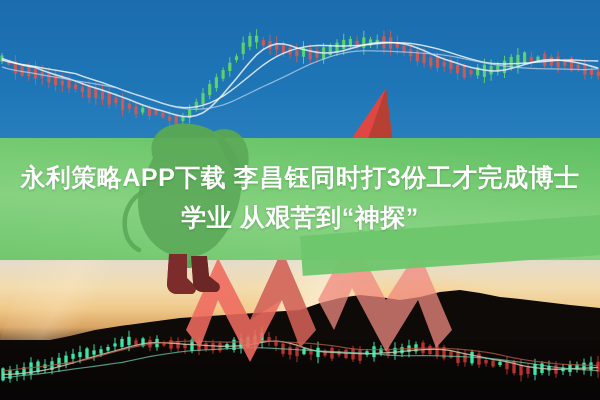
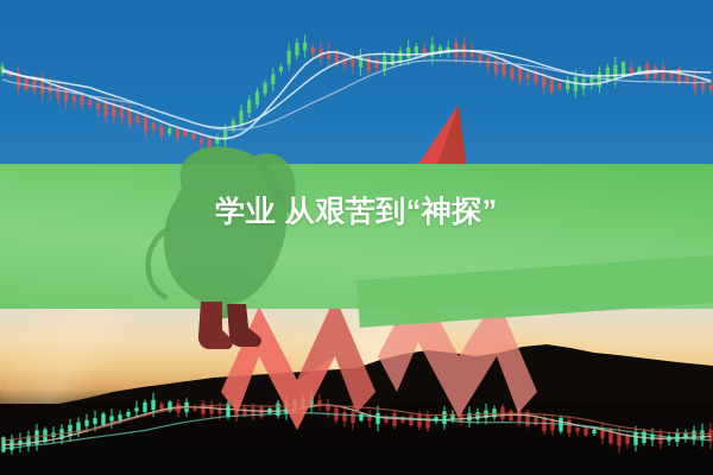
- 永利策略APP下载 李昌钰同时打3份工才完成博士
  学业 从艰苦到“神探”
